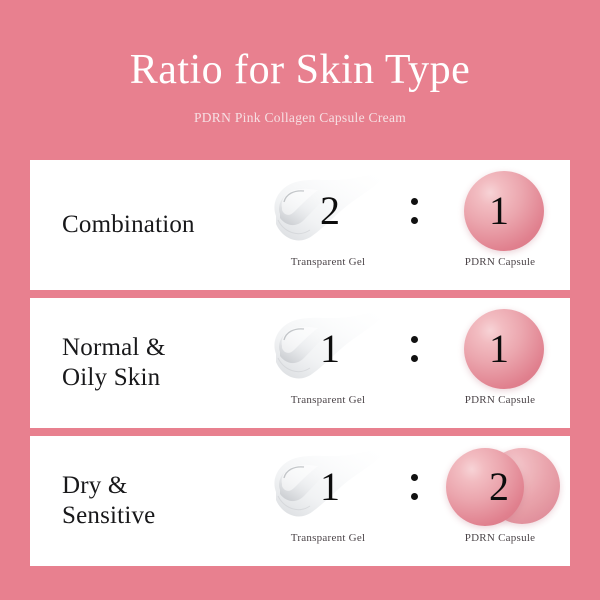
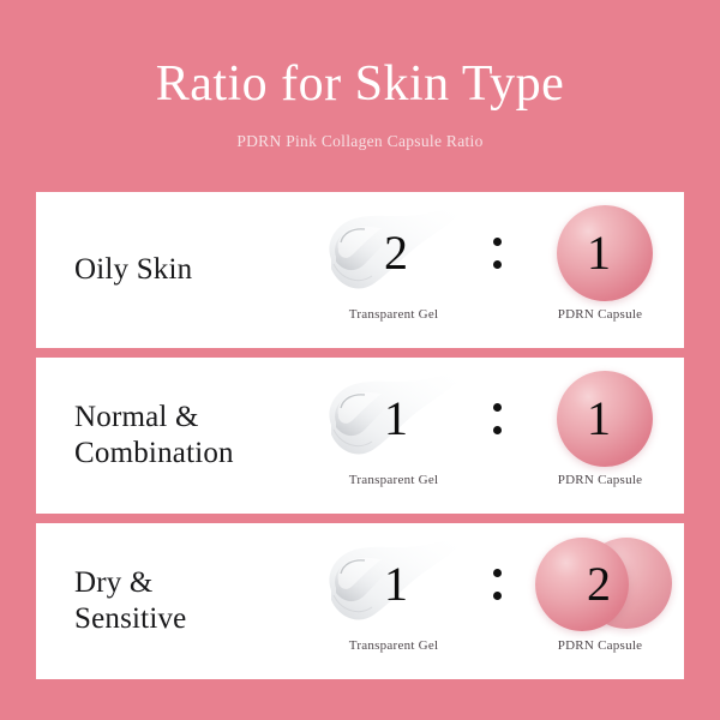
  Ratio for Skin Type
- PDRN Pink Collagen Capsule Cream
+ PDRN Pink Collagen Capsule Ratio
- Combination
+ Oily Skin
  2
  Transparent Gel
  1
  PDRN Capsule
  Normal &
- Oily Skin
+ Combination
  1
  Transparent Gel
  1
  PDRN Capsule
  Dry &
  Sensitive
  1
  Transparent Gel
  2
  PDRN Capsule
